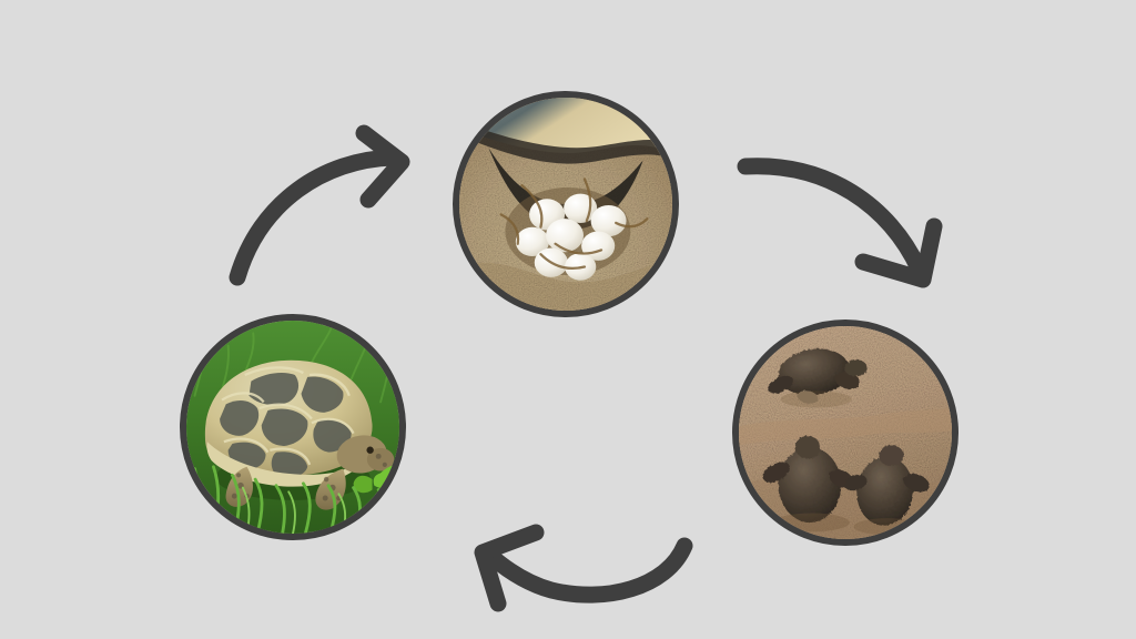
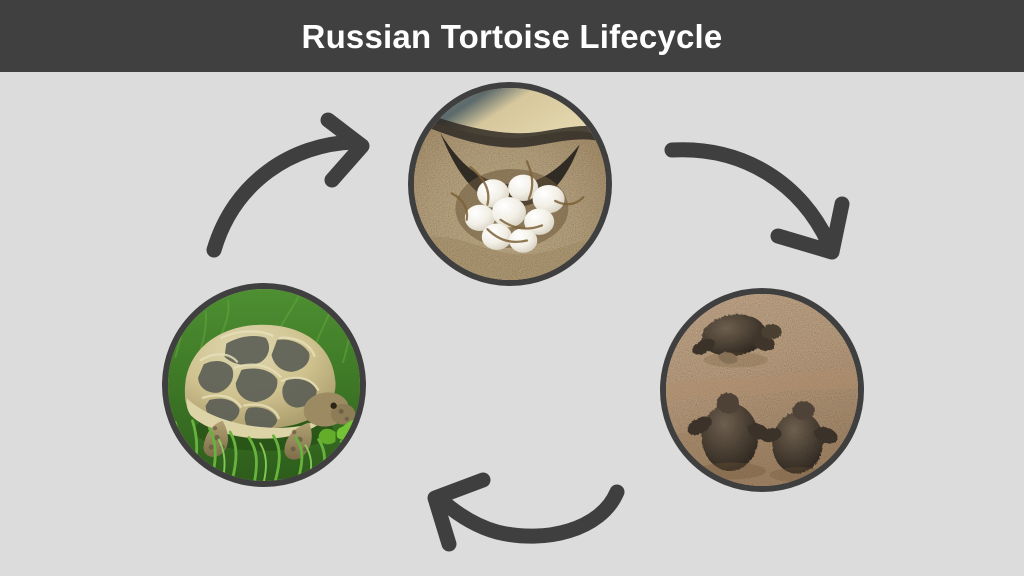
+ Russian Tortoise Lifecycle
